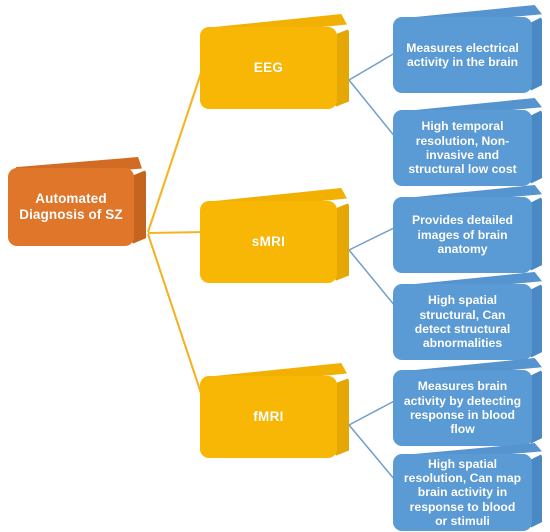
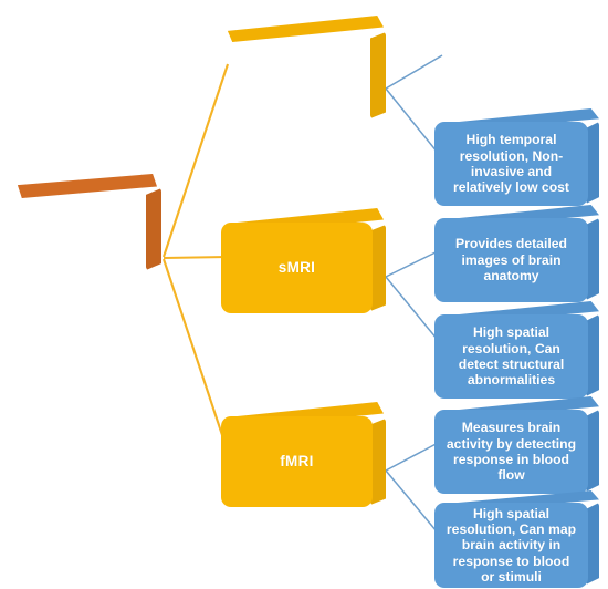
- Automated Diagnosis of SZ
- EEG
  sMRI
  fMRI
- Measures electrical activity in the brain
- High temporal resolution, Non-invasive and structural low cost
+ High temporal resolution, Non-invasive and relatively low cost
  Provides detailed images of brain anatomy
- High spatial structural, Can detect structural abnormalities
+ High spatial resolution, Can detect structural abnormalities
  Measures brain activity by detecting response in blood flow
  High spatial resolution, Can map brain activity in response to blood or stimuli
